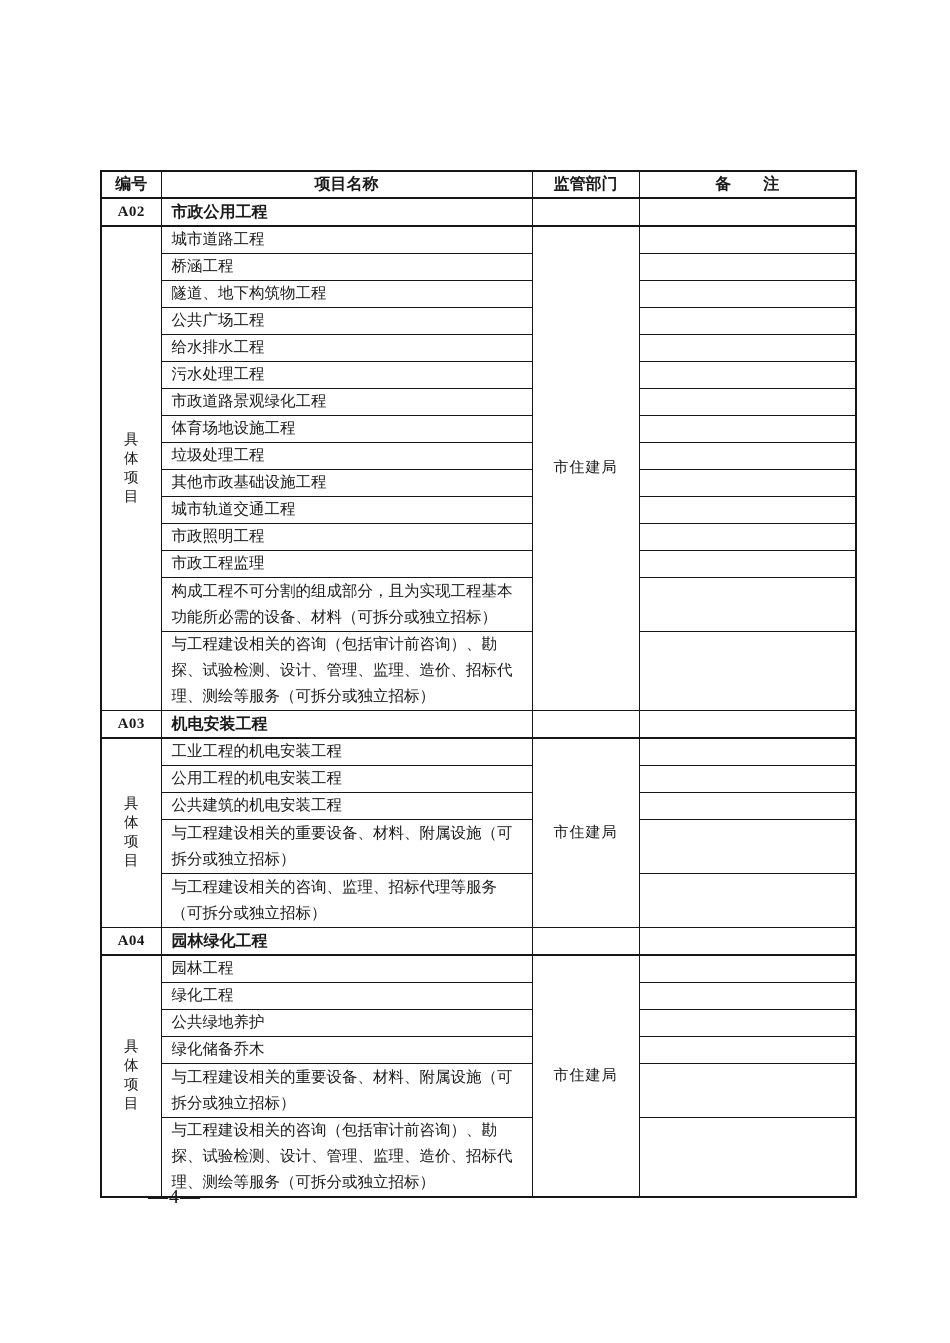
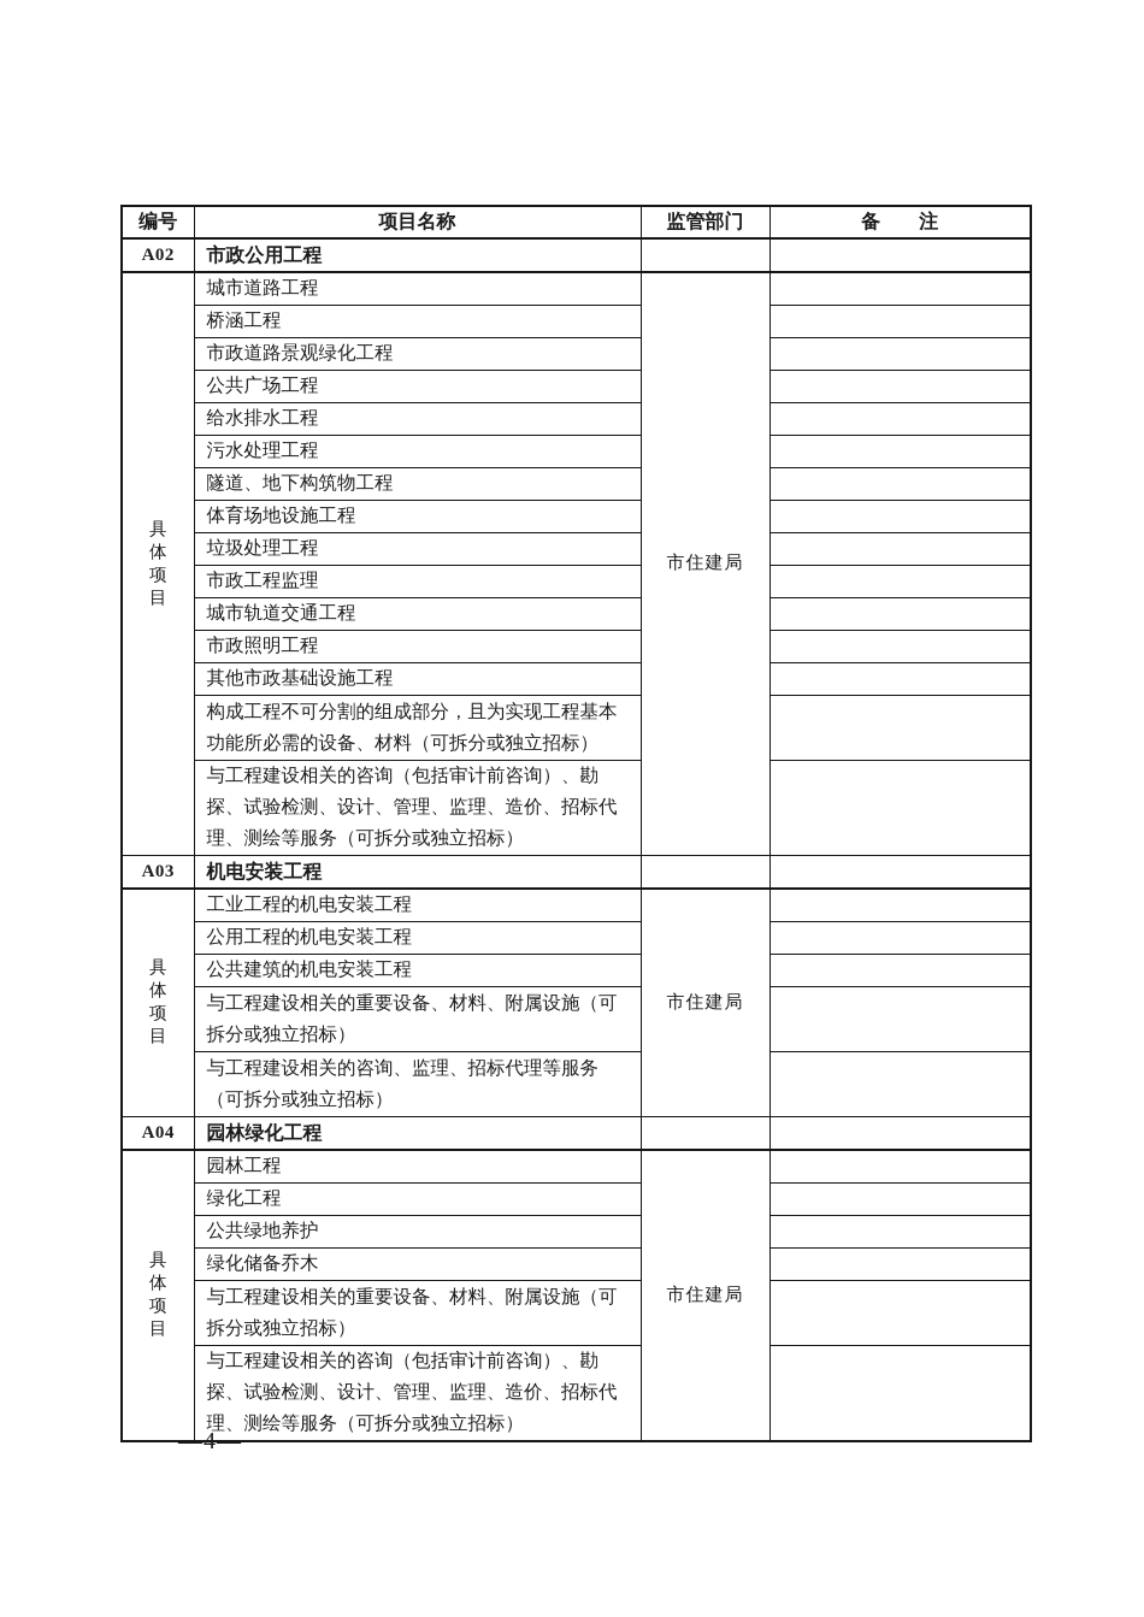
  编号	项目名称	监管部门	备 注
  A02	市政公用工程
  具体项目	城市道路工程	市住建局
  桥涵工程
- 隧道、地下构筑物工程
+ 市政道路景观绿化工程
  公共广场工程
  给水排水工程
  污水处理工程
- 市政道路景观绿化工程
+ 隧道、地下构筑物工程
  体育场地设施工程
  垃圾处理工程
- 其他市政基础设施工程
+ 市政工程监理
  城市轨道交通工程
  市政照明工程
- 市政工程监理
+ 其他市政基础设施工程
  构成工程不可分割的组成部分，且为实现工程基本功能所必需的设备、材料（可拆分或独立招标）
  与工程建设相关的咨询（包括审计前咨询）、勘探、试验检测、设计、管理、监理、造价、招标代理、测绘等服务（可拆分或独立招标）
  A03	机电安装工程
  具体项目	工业工程的机电安装工程	市住建局
  公用工程的机电安装工程
  公共建筑的机电安装工程
  与工程建设相关的重要设备、材料、附属设施（可拆分或独立招标）
  与工程建设相关的咨询、监理、招标代理等服务（可拆分或独立招标）
  A04	园林绿化工程
  具体项目	园林工程	市住建局
  绿化工程
  公共绿地养护
  绿化储备乔木
  与工程建设相关的重要设备、材料、附属设施（可拆分或独立招标）
  与工程建设相关的咨询（包括审计前咨询）、勘探、试验检测、设计、管理、监理、造价、招标代理、测绘等服务（可拆分或独立招标）
  —4—
